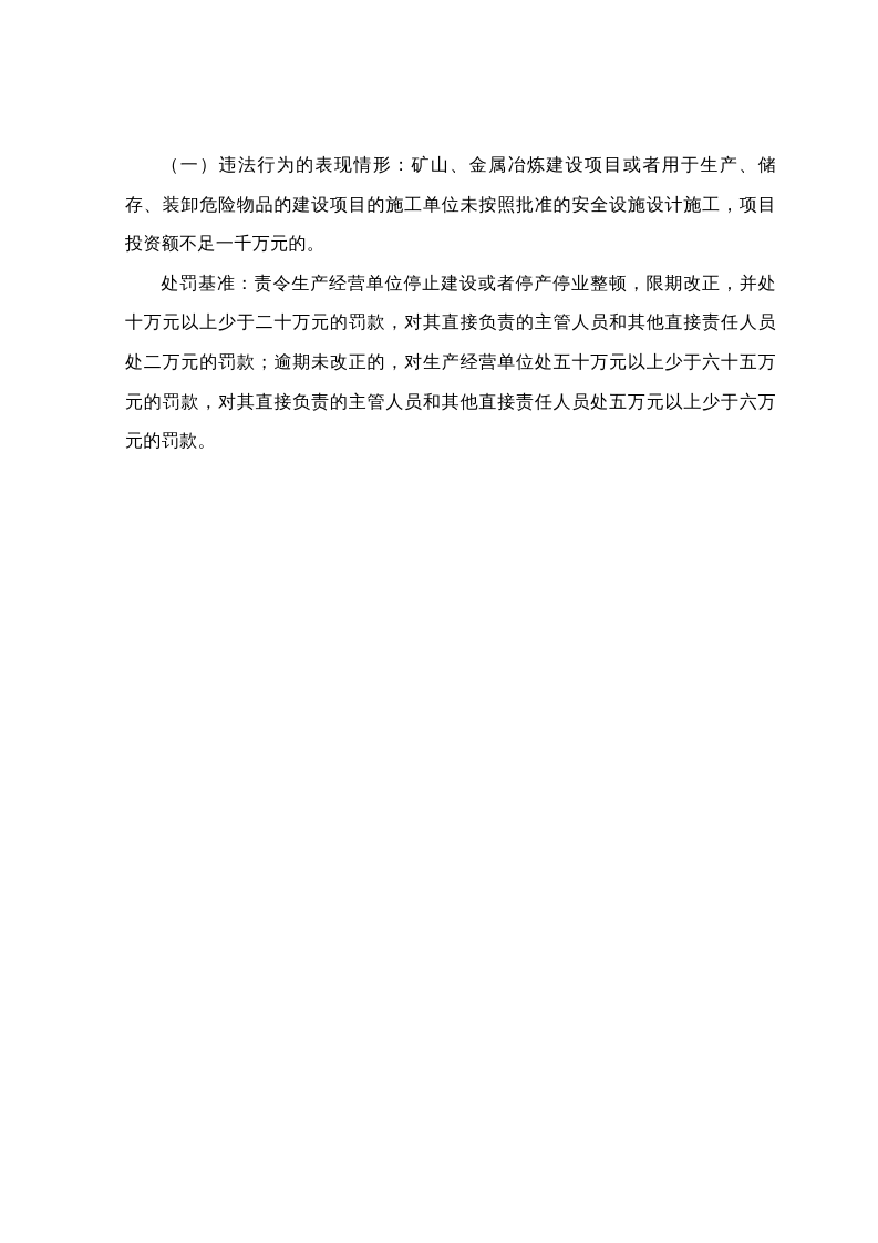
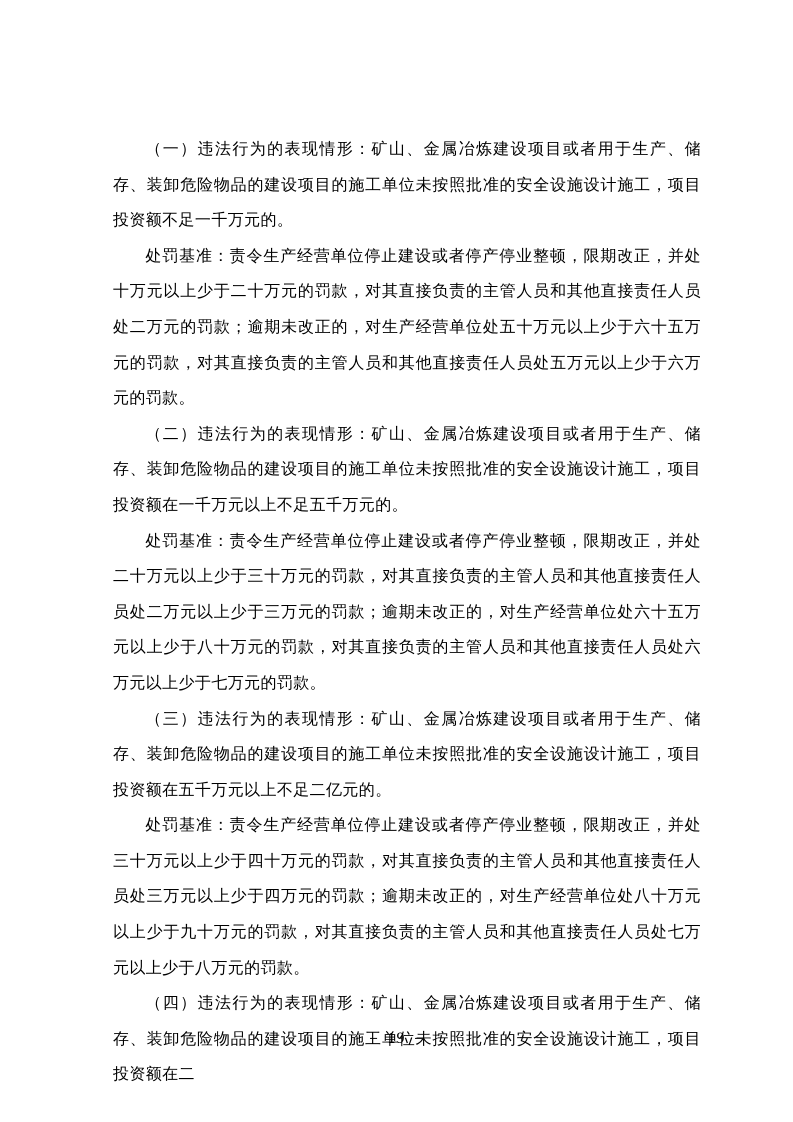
  （一）违法行为的表现情形：矿山、金属冶炼建设项目或者用于生产、储存、装卸危险物品的建设项目的施工单位未按照批准的安全设施设计施工，项目投资额不足一千万元的。
  处罚基准：责令生产经营单位停止建设或者停产停业整顿，限期改正，并处十万元以上少于二十万元的罚款，对其直接负责的主管人员和其他直接责任人员处二万元的罚款；逾期未改正的，对生产经营单位处五十万元以上少于六十五万元的罚款，对其直接负责的主管人员和其他直接责任人员处五万元以上少于六万元的罚款。
+ （二）违法行为的表现情形：矿山、金属冶炼建设项目或者用于生产、储存、装卸危险物品的建设项目的施工单位未按照批准的安全设施设计施工，项目投资额在一千万元以上不足五千万元的。
+ 处罚基准：责令生产经营单位停止建设或者停产停业整顿，限期改正，并处二十万元以上少于三十万元的罚款，对其直接负责的主管人员和其他直接责任人员处二万元以上少于三万元的罚款；逾期未改正的，对生产经营单位处六十五万元以上少于八十万元的罚款，对其直接负责的主管人员和其他直接责任人员处六万元以上少于七万元的罚款。
+ （三）违法行为的表现情形：矿山、金属冶炼建设项目或者用于生产、储存、装卸危险物品的建设项目的施工单位未按照批准的安全设施设计施工，项目投资额在五千万元以上不足二亿元的。
+ 处罚基准：责令生产经营单位停止建设或者停产停业整顿，限期改正，并处三十万元以上少于四十万元的罚款，对其直接负责的主管人员和其他直接责任人员处三万元以上少于四万元的罚款；逾期未改正的，对生产经营单位处八十万元以上少于九十万元的罚款，对其直接负责的主管人员和其他直接责任人员处七万元以上少于八万元的罚款。
+ （四）违法行为的表现情形：矿山、金属冶炼建设项目或者用于生产、储存、装卸危险物品的建设项目的施工单位未按照批准的安全设施设计施工，项目投资额在二
+ － 19 －
